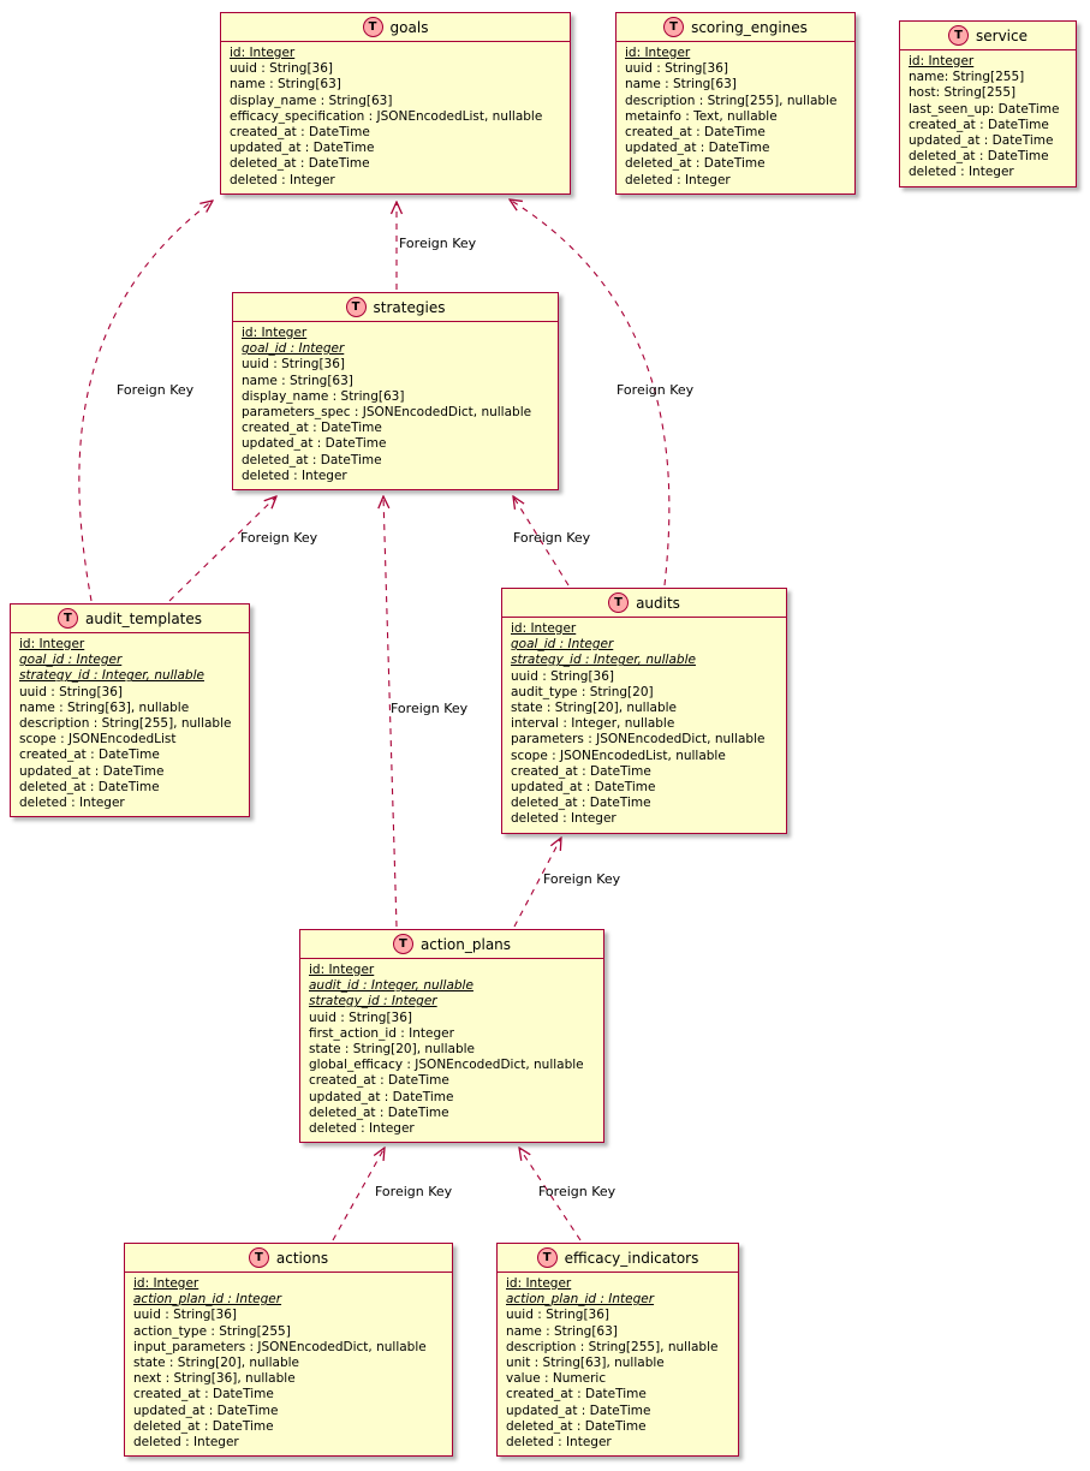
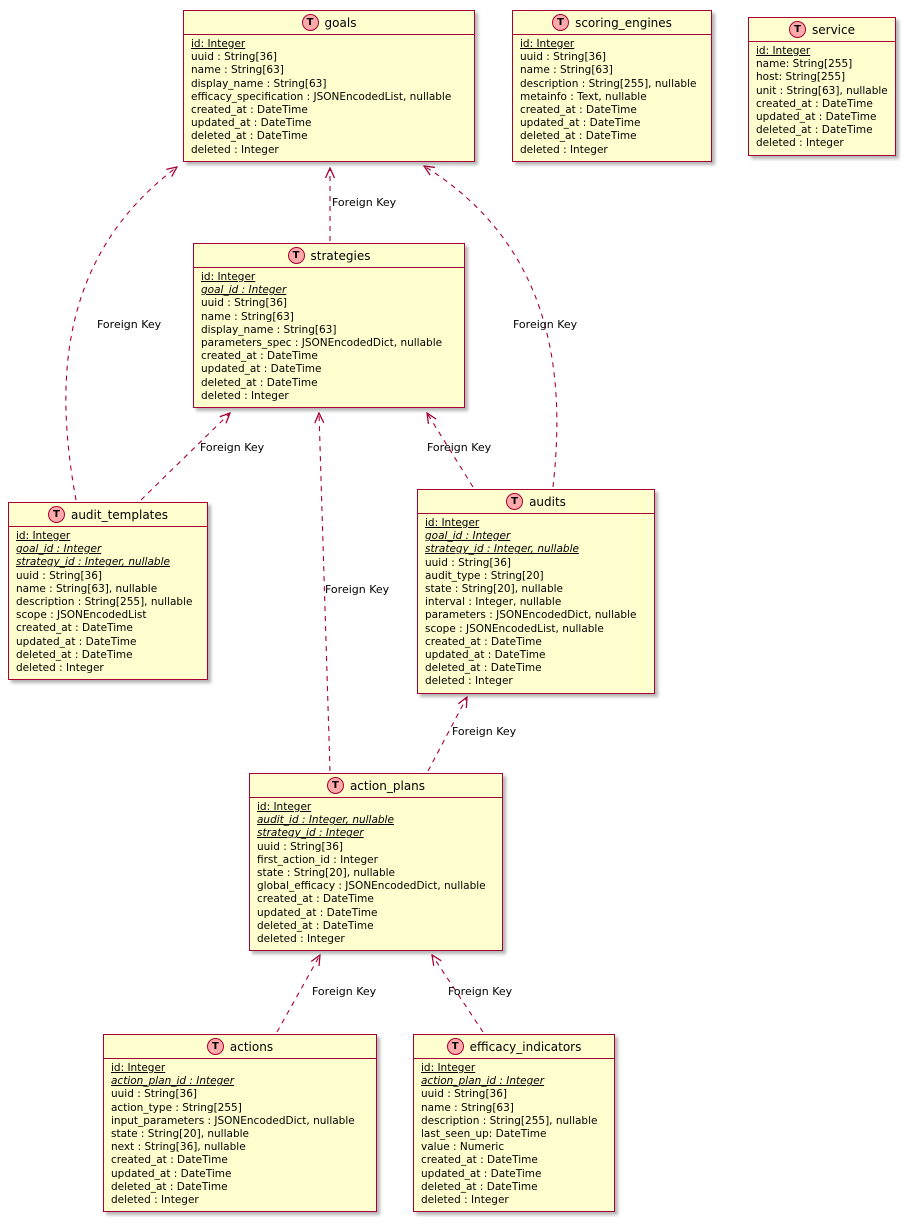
  Foreign Key
  Foreign Key
  Foreign Key
  Foreign Key
  Foreign Key
  Foreign Key
  Foreign Key
  Foreign Key
  Foreign Key
  T
  goals
  id: Integer
  uuid : String[36]
  name : String[63]
  display_name : String[63]
  efficacy_specification : JSONEncodedList, nullable
  created_at : DateTime
  updated_at : DateTime
  deleted_at : DateTime
  deleted : Integer
  T
  scoring_engines
  id: Integer
  uuid : String[36]
  name : String[63]
  description : String[255], nullable
  metainfo : Text, nullable
  created_at : DateTime
  updated_at : DateTime
  deleted_at : DateTime
  deleted : Integer
  T
  service
  id: Integer
  name: String[255]
  host: String[255]
- last_seen_up: DateTime
+ unit : String[63], nullable
  created_at : DateTime
  updated_at : DateTime
  deleted_at : DateTime
  deleted : Integer
  T
  strategies
  id: Integer
  goal_id : Integer
  uuid : String[36]
  name : String[63]
  display_name : String[63]
  parameters_spec : JSONEncodedDict, nullable
  created_at : DateTime
  updated_at : DateTime
  deleted_at : DateTime
  deleted : Integer
  T
  audit_templates
  id: Integer
  goal_id : Integer
  strategy_id : Integer, nullable
  uuid : String[36]
  name : String[63], nullable
  description : String[255], nullable
  scope : JSONEncodedList
  created_at : DateTime
  updated_at : DateTime
  deleted_at : DateTime
  deleted : Integer
  T
  audits
  id: Integer
  goal_id : Integer
  strategy_id : Integer, nullable
  uuid : String[36]
  audit_type : String[20]
  state : String[20], nullable
  interval : Integer, nullable
  parameters : JSONEncodedDict, nullable
  scope : JSONEncodedList, nullable
  created_at : DateTime
  updated_at : DateTime
  deleted_at : DateTime
  deleted : Integer
  T
  action_plans
  id: Integer
  audit_id : Integer, nullable
  strategy_id : Integer
  uuid : String[36]
  first_action_id : Integer
  state : String[20], nullable
  global_efficacy : JSONEncodedDict, nullable
  created_at : DateTime
  updated_at : DateTime
  deleted_at : DateTime
  deleted : Integer
  T
  actions
  id: Integer
  action_plan_id : Integer
  uuid : String[36]
  action_type : String[255]
  input_parameters : JSONEncodedDict, nullable
  state : String[20], nullable
  next : String[36], nullable
  created_at : DateTime
  updated_at : DateTime
  deleted_at : DateTime
  deleted : Integer
  T
  efficacy_indicators
  id: Integer
  action_plan_id : Integer
  uuid : String[36]
  name : String[63]
  description : String[255], nullable
- unit : String[63], nullable
+ last_seen_up: DateTime
  value : Numeric
  created_at : DateTime
  updated_at : DateTime
  deleted_at : DateTime
  deleted : Integer
